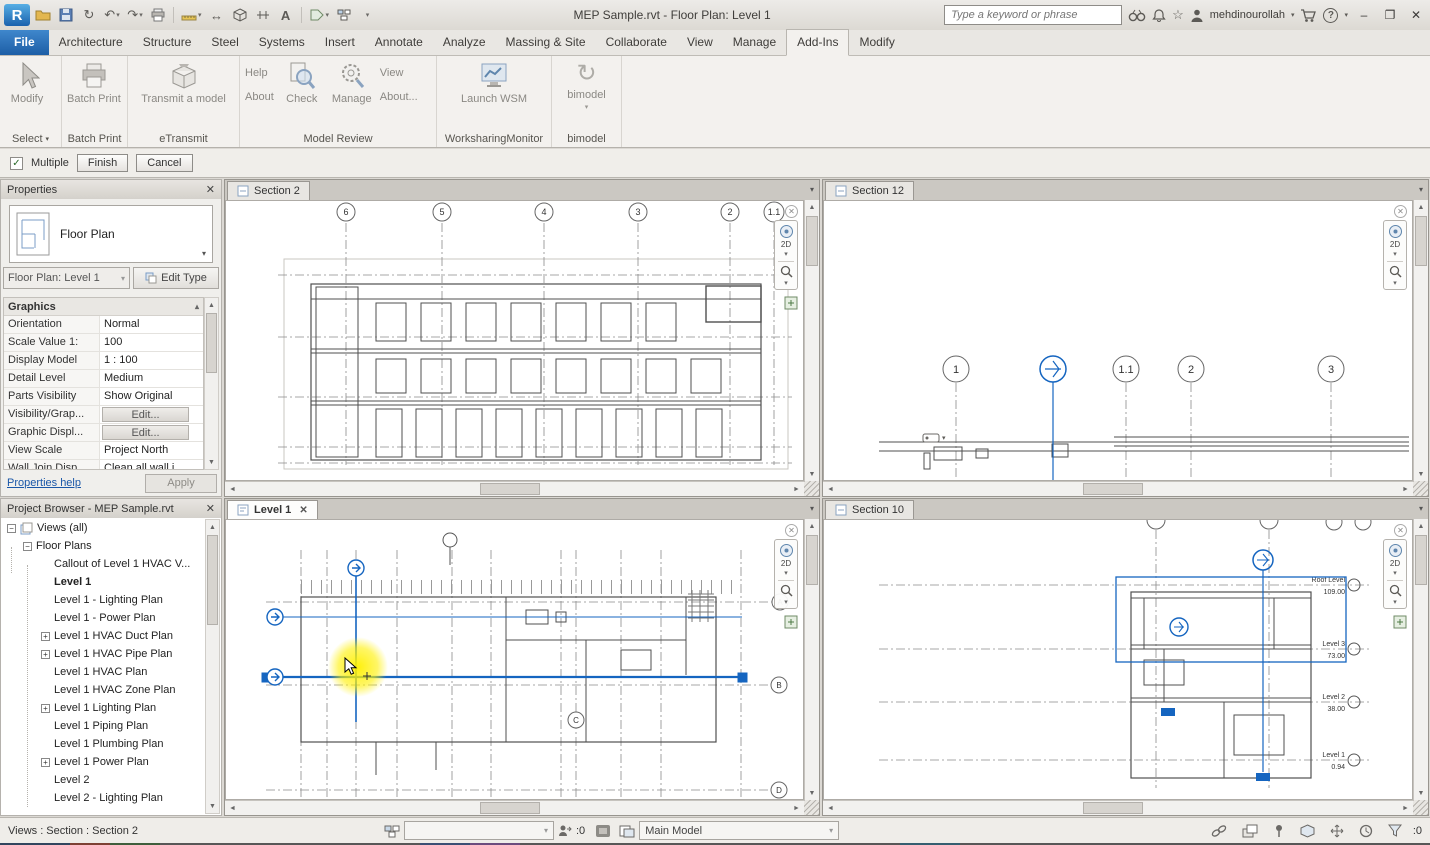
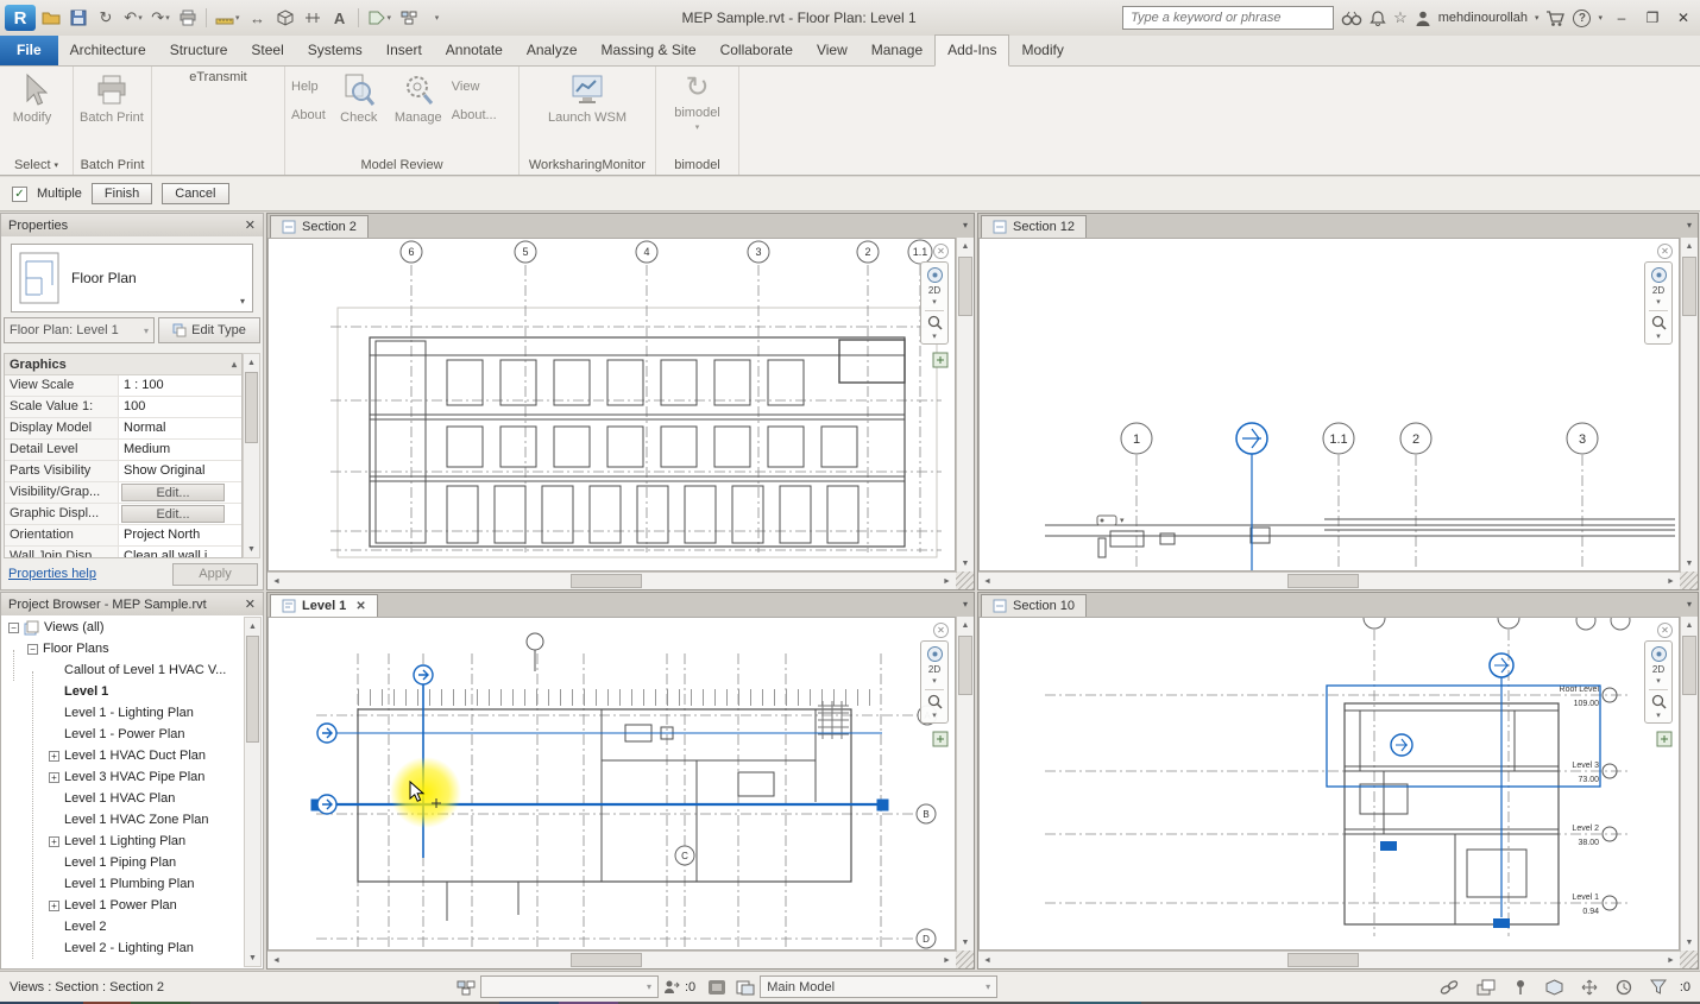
  R
  ↻
  ↶
  ↷
  ↔
  A
  MEP Sample.rvt - Floor Plan: Level 1
  Type a keyword or phrase
  ☆
  mehdinourollah
  ?
  –
  ❐
  ✕
  File
  Architecture
  Structure
  Steel
  Systems
  Insert
  Annotate
  Analyze
  Massing & Site
  Collaborate
  View
  Manage
  Add-Ins
  Modify
  Modify
  Select
  Batch Print
  Batch Print
- Transmit a model
  eTransmit
  Help
  About
  Check
  Manage
  View
  About...
  Model Review
  Launch WSM
  WorksharingMonitor
  ↻
  bimodel
  bimodel
  ✓
  Multiple
  Finish
  Cancel
  Properties
  ✕
  Floor Plan
  ▾
  Floor Plan: Level 1
  ▾
  Edit Type
  Graphics
  ▴
- Orientation
+ View Scale
- Normal
+ 1 : 100
  Scale Value 1:
  100
  Display Model
- 1 : 100
+ Normal
  Detail Level
  Medium
  Parts Visibility
  Show Original
  Visibility/Grap...
  Edit...
  Graphic Displ...
  Edit...
- View Scale
+ Orientation
  Project North
  Wall Join Disp...
  Clean all wall j...
  Properties help
  Apply
  Project Browser - MEP Sample.rvt
  ✕
  −
  Views (all)
  −
  Floor Plans
  Callout of Level 1 HVAC V...
  Level 1
  Level 1 - Lighting Plan
  Level 1 - Power Plan
  +
  Level 1 HVAC Duct Plan
  +
- Level 1 HVAC Pipe Plan
+ Level 3 HVAC Pipe Plan
  Level 1 HVAC Plan
  Level 1 HVAC Zone Plan
  +
  Level 1 Lighting Plan
  Level 1 Piping Plan
  Level 1 Plumbing Plan
  +
  Level 1 Power Plan
  Level 2
  Level 2 - Lighting Plan
  Section 2
  ▾
  6
  5
  4
  3
  2
  1.1
  ✕
  2D
  Section 12
  ▾
  1
  1.1
  2
  3
  ✕
  2D
  Level 1
  ✕
  ▾
  B
  C
  D
  ✕
  2D
  Section 10
  ▾
  ✕
  2D
  Views : Section : Section 2
  ▾
  :0
  Main Model
  ▾
  :0
